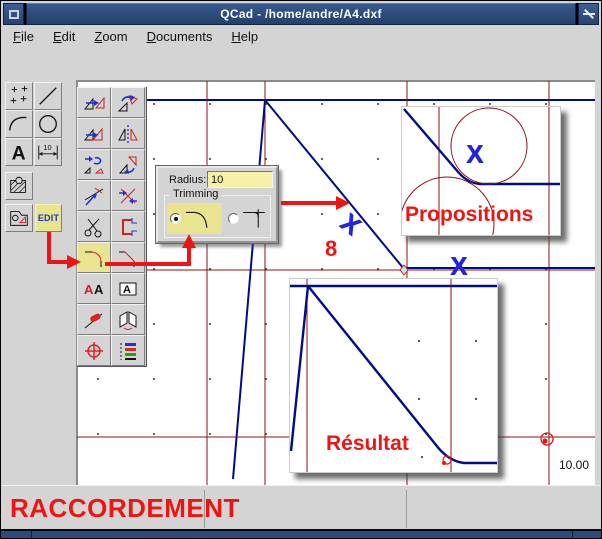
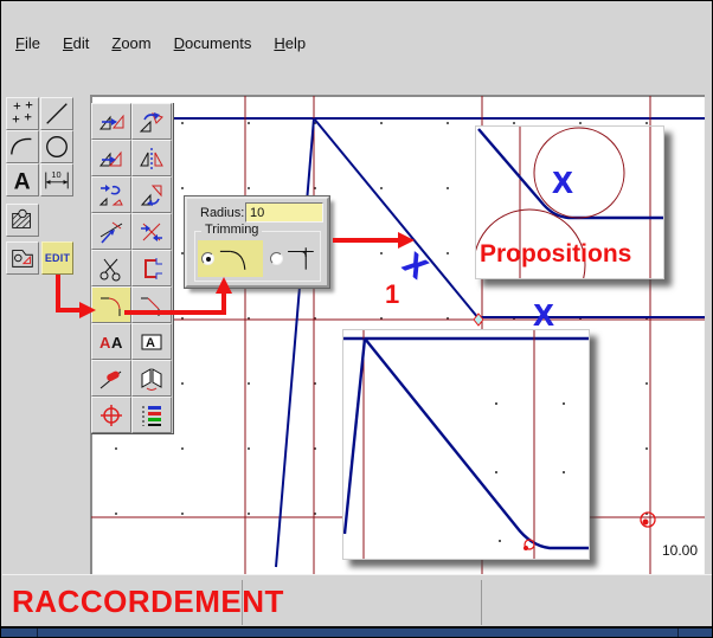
- QCad - /home/andre/A4.dxf
  File
  Edit
  Zoom
  Documents
  Help
  A
  10
  EDIT
  A
  A
  A
  Radius:
  10
  Trimming
  X
  Propositions
- Résultat
  X
- 8
+ 1
  10.00
  RACCORDEMENT
